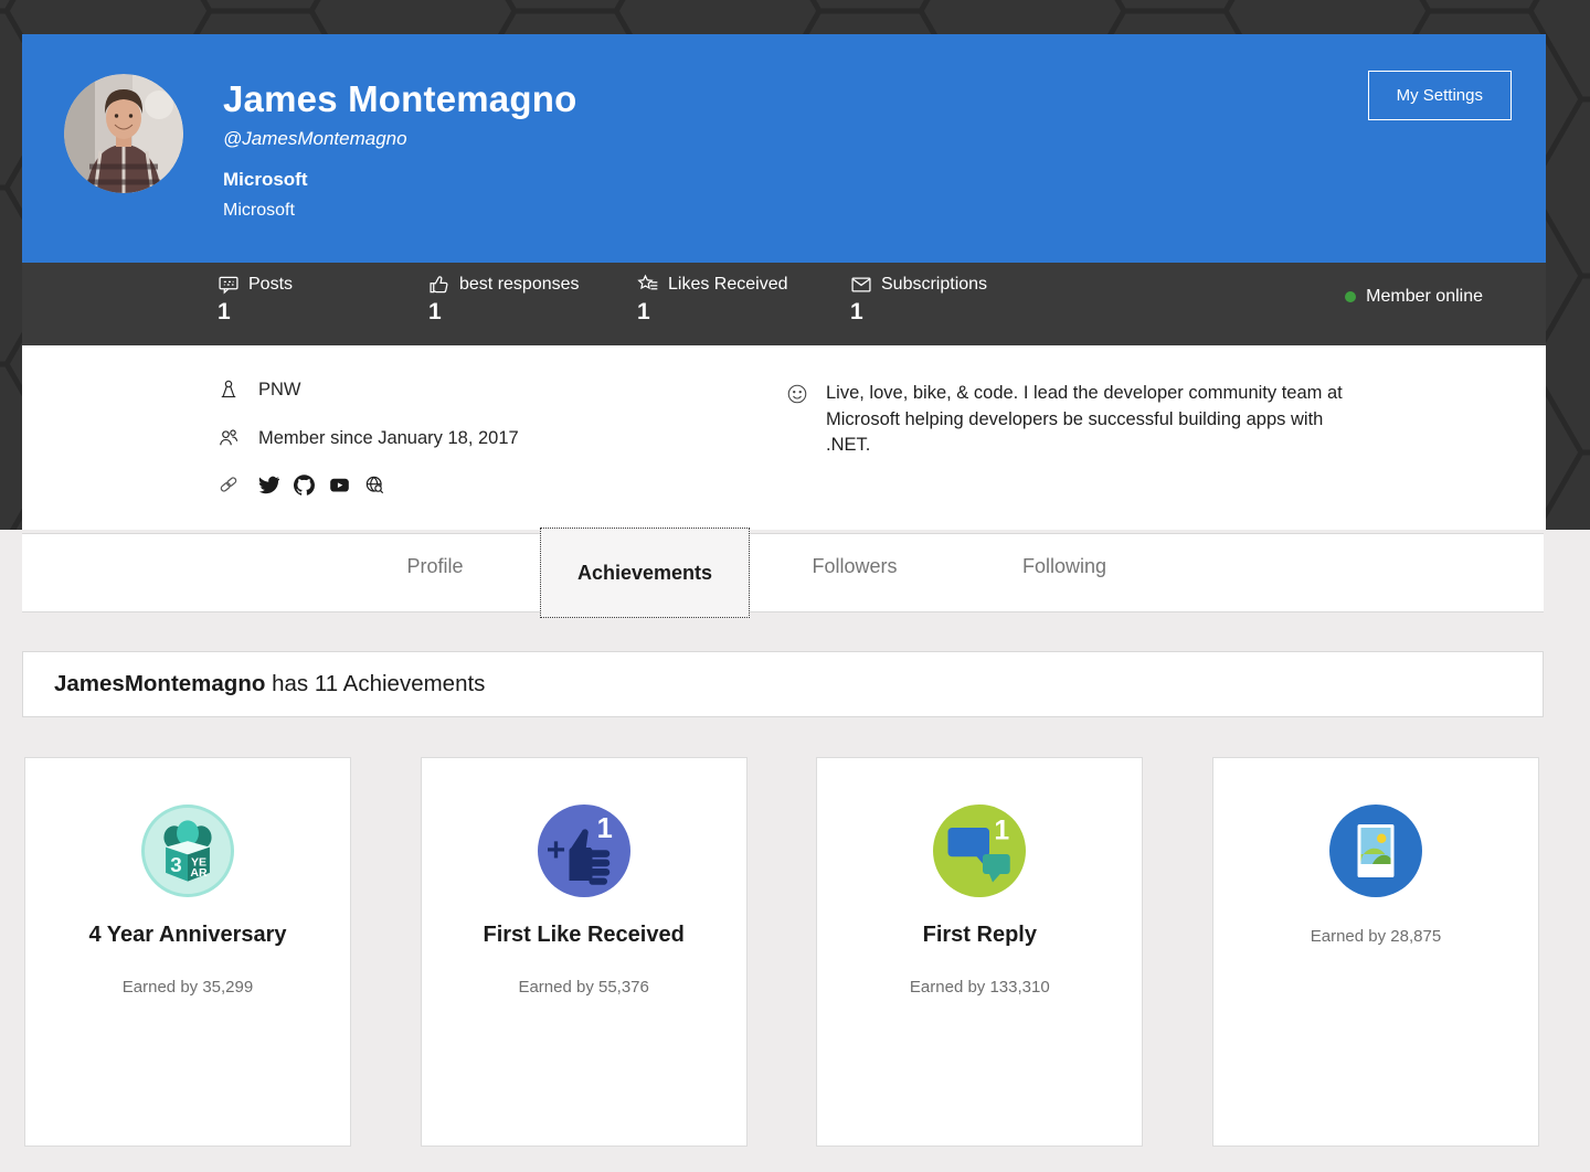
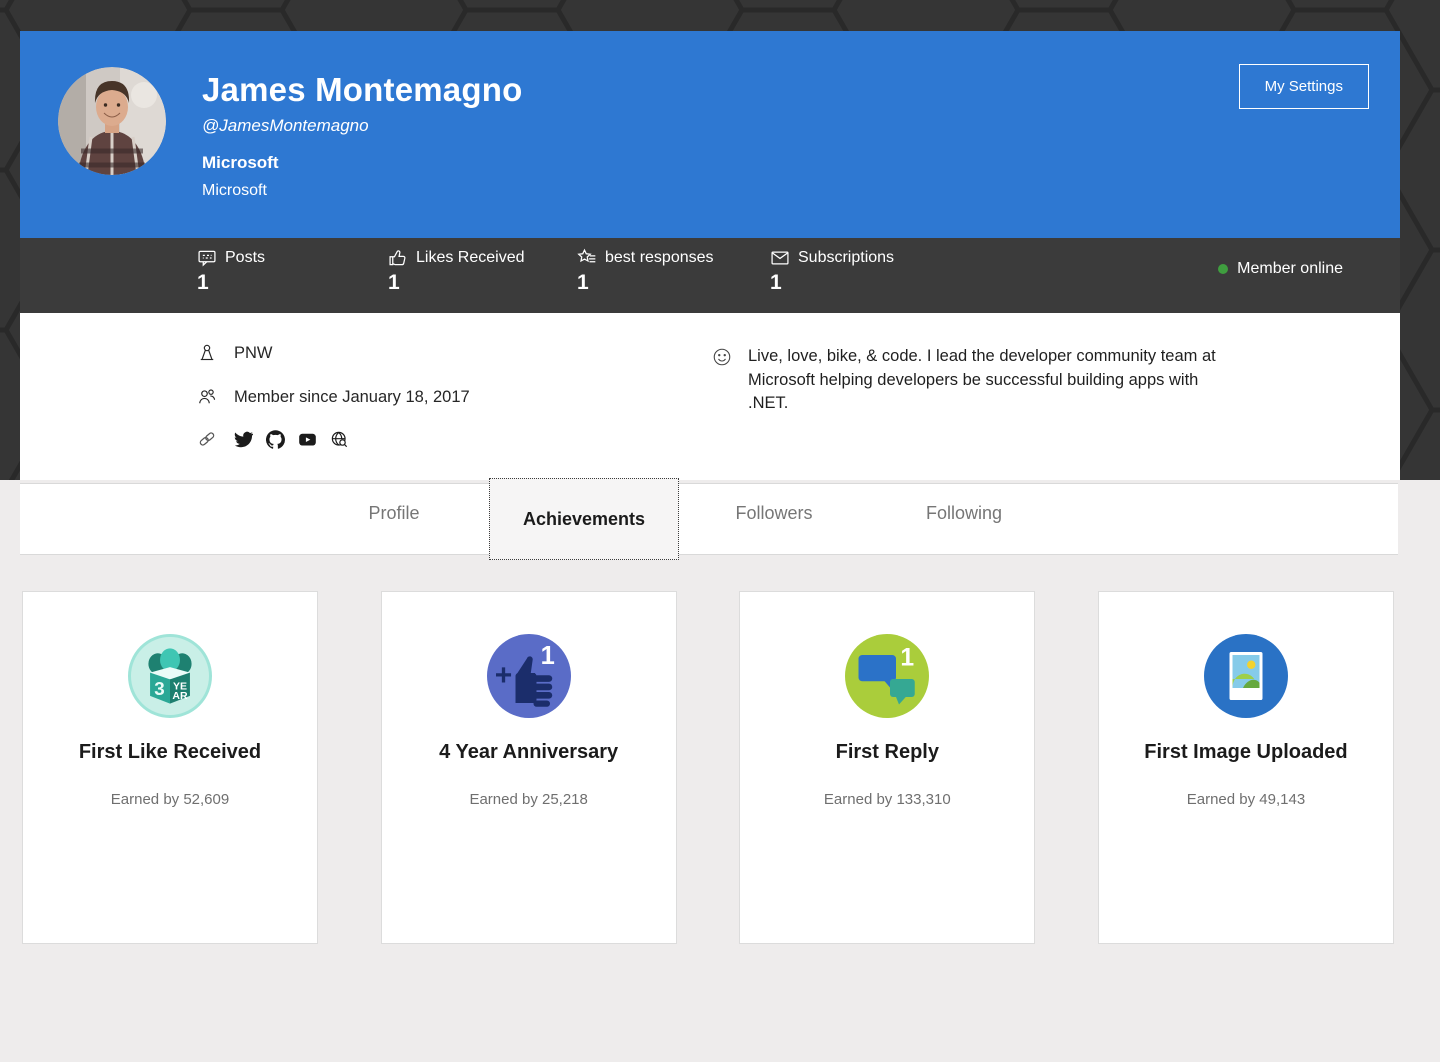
  James Montemagno
  @JamesMontemagno
  Microsoft
  Microsoft
  My Settings
  Posts
  1
- best responses
+ Likes Received
  1
- Likes Received
+ best responses
  1
  Subscriptions
  1
  Member online
  PNW
  Member since January 18, 2017
  Live, love, bike, & code. I lead the developer community team at Microsoft helping developers be successful building apps with .NET.
  Profile
  Achievements
  Followers
  Following
- JamesMontemagno
- has 11 Achievements
  3
  YE
  AR
- 4 Year Anniversary
+ First Like Received
- Earned by 35,299
+ Earned by 52,609
  +
  1
- First Like Received
+ 4 Year Anniversary
- Earned by 55,376
+ Earned by 25,218
  1
  First Reply
  Earned by 133,310
+ First Image Uploaded
- Earned by 28,875
+ Earned by 49,143
